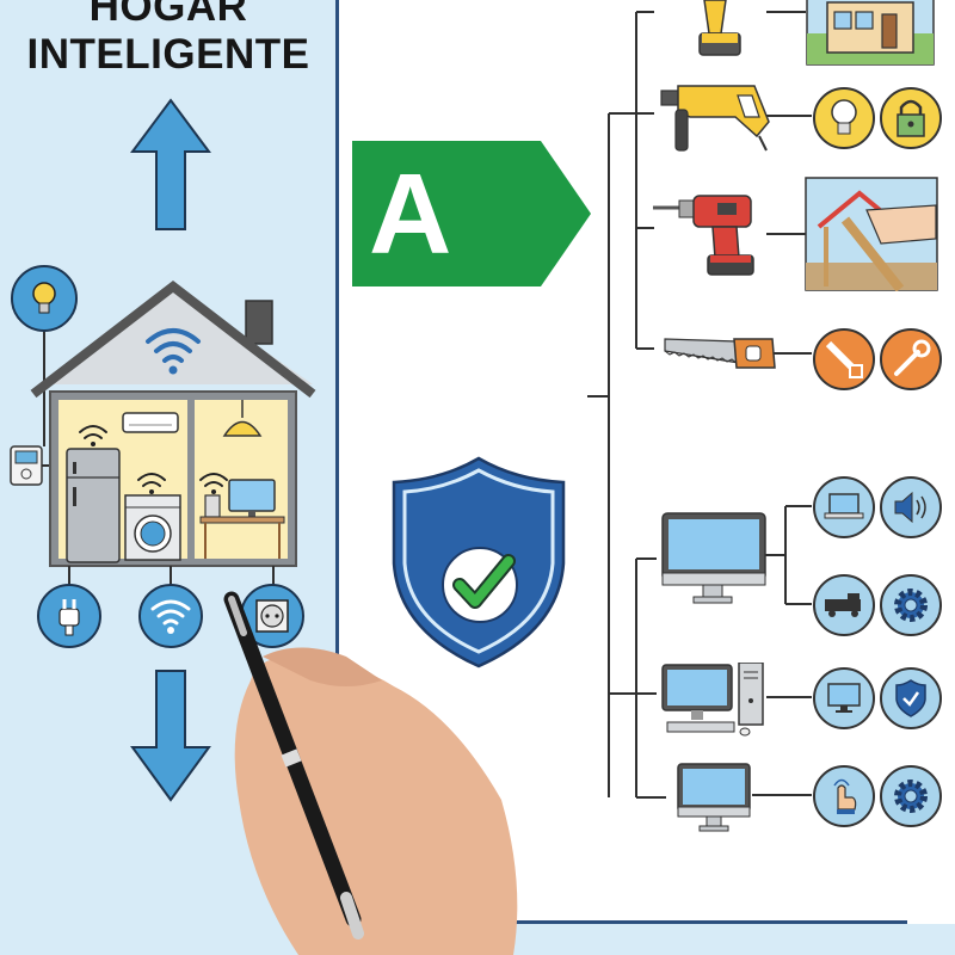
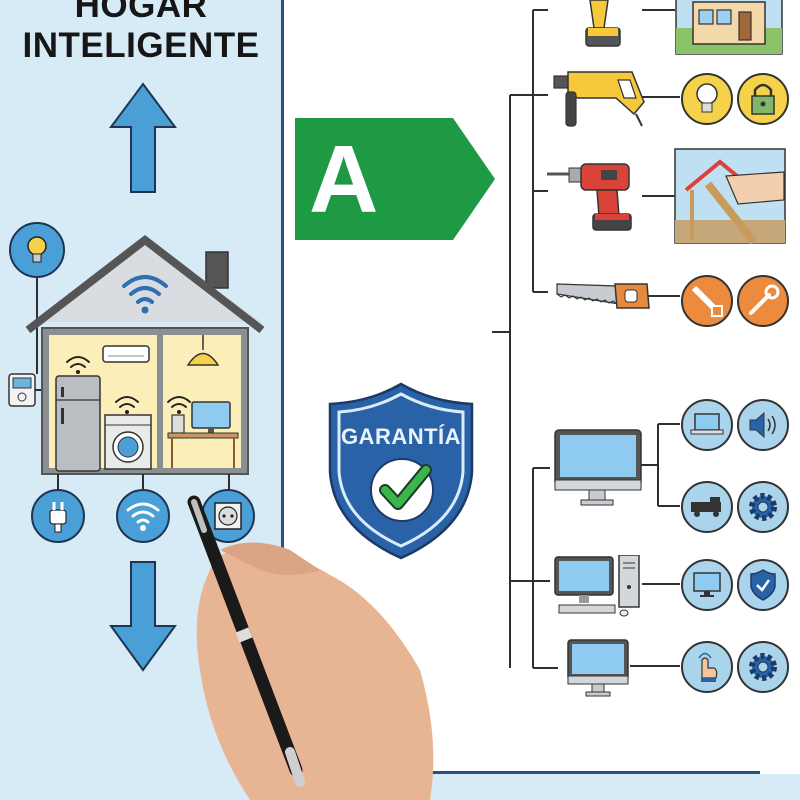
  HOGAR
  INTELIGENTE
  A
+ GARANTÍA
